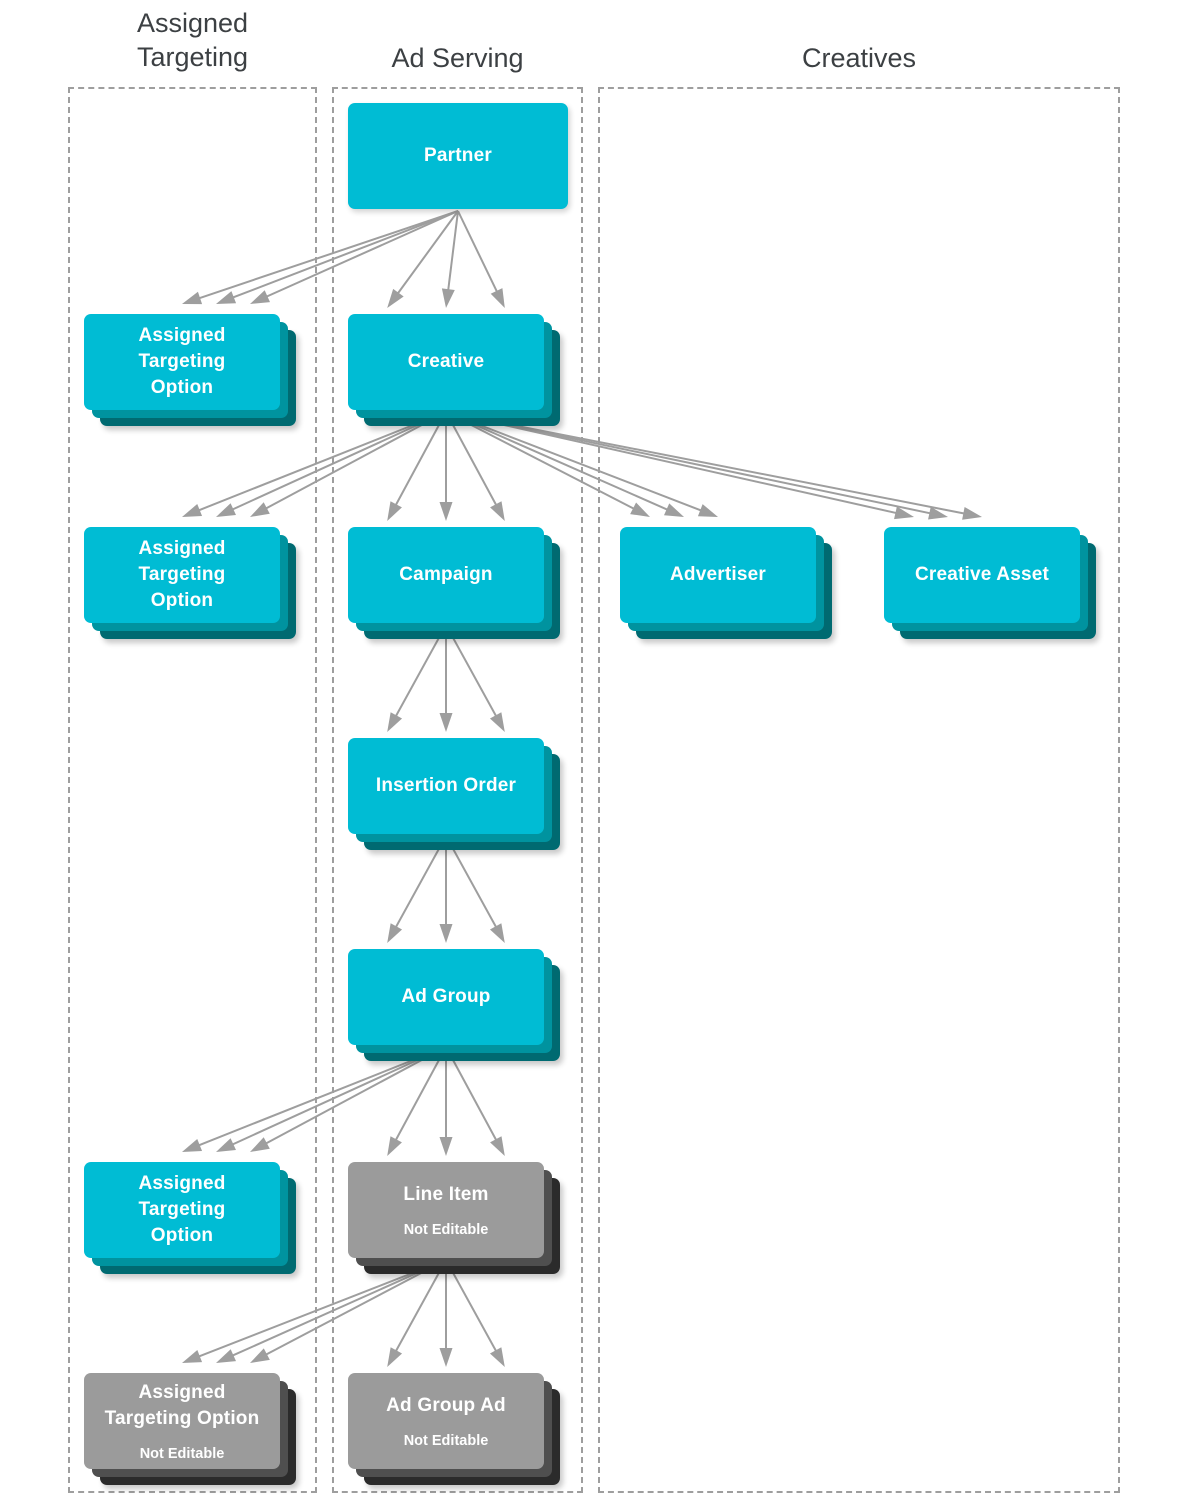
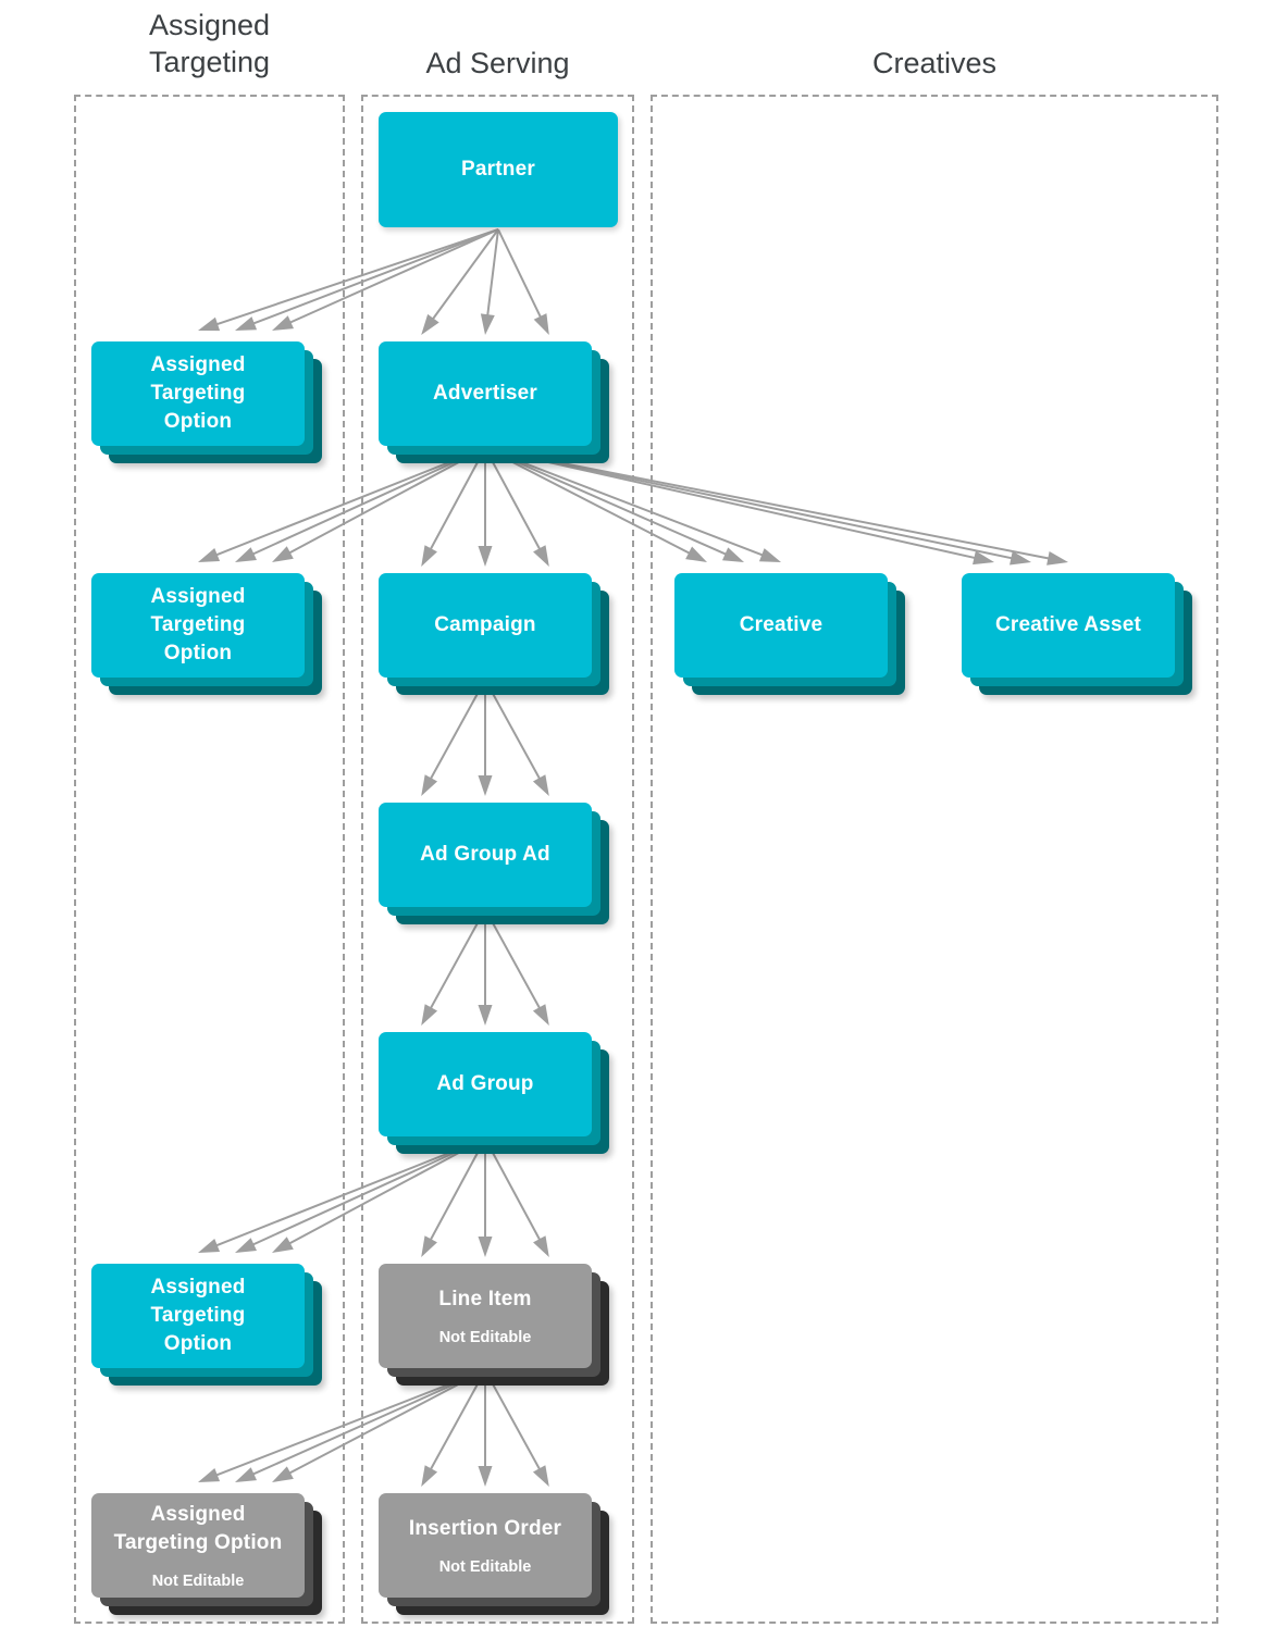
  Assigned
  Targeting
  Ad Serving
  Creatives
  Partner
  Assigned
  Targeting
  Option
- Creative
+ Advertiser
  Assigned
  Targeting
  Option
  Campaign
- Advertiser
+ Creative
  Creative Asset
- Insertion Order
+ Ad Group Ad
  Ad Group
  Assigned
  Targeting
  Option
  Line Item
  Not Editable
  Assigned
  Targeting Option
  Not Editable
- Ad Group Ad
+ Insertion Order
  Not Editable
